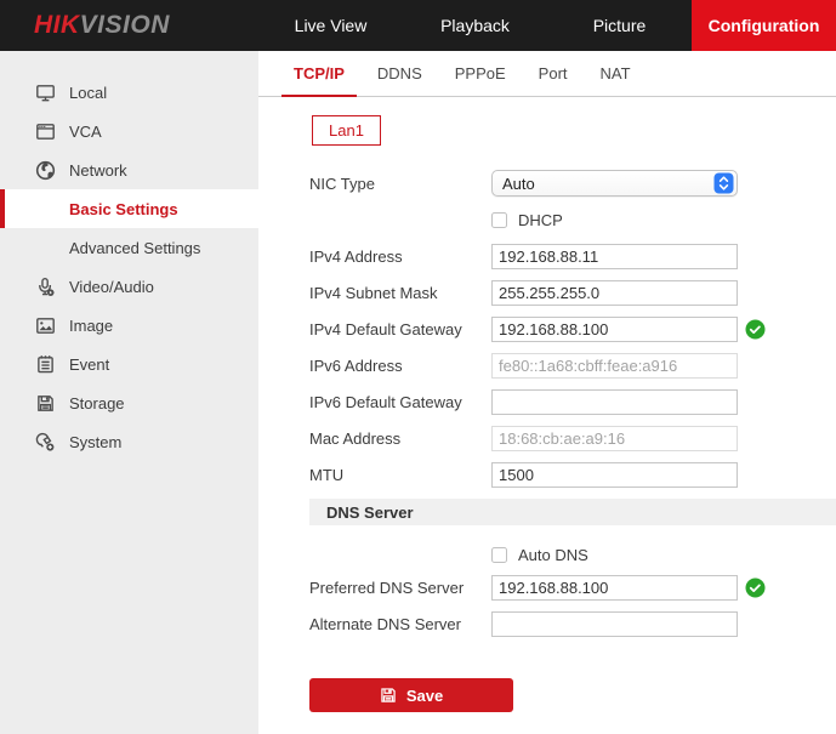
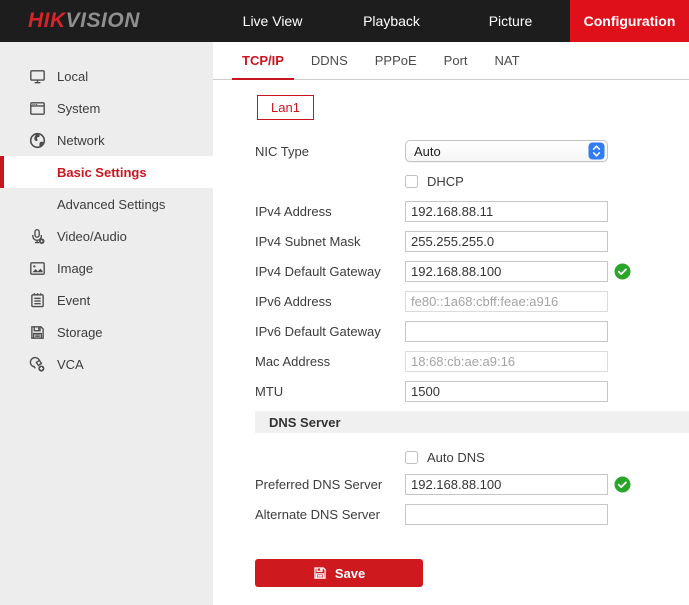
  HIK
  VISION
  Live View
  Playback
  Picture
  Configuration
  Local
- VCA
+ System
  Network
  Basic Settings
  Advanced Settings
  Video/Audio
  Image
  Event
  Storage
- System
+ VCA
  TCP/IP
  DDNS
  PPPoE
  Port
  NAT
  Lan1
  NIC Type
  Auto
  DHCP
  IPv4 Address
  192.168.88.11
  IPv4 Subnet Mask
  255.255.255.0
  IPv4 Default Gateway
  192.168.88.100
  IPv6 Address
  fe80::1a68:cbff:feae:a916
  IPv6 Default Gateway
  Mac Address
  18:68:cb:ae:a9:16
  MTU
  1500
  DNS Server
  Auto DNS
  Preferred DNS Server
  192.168.88.100
  Alternate DNS Server
  Save
